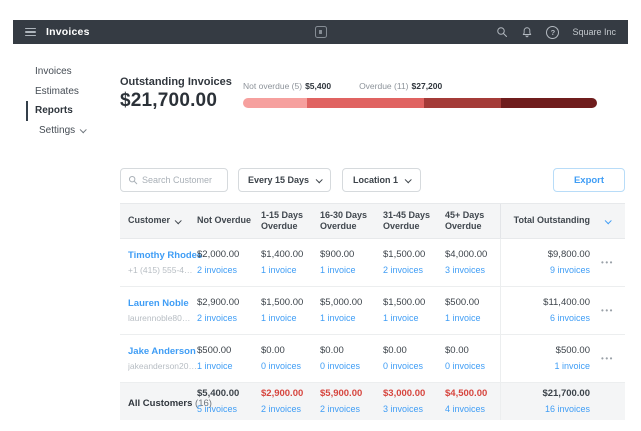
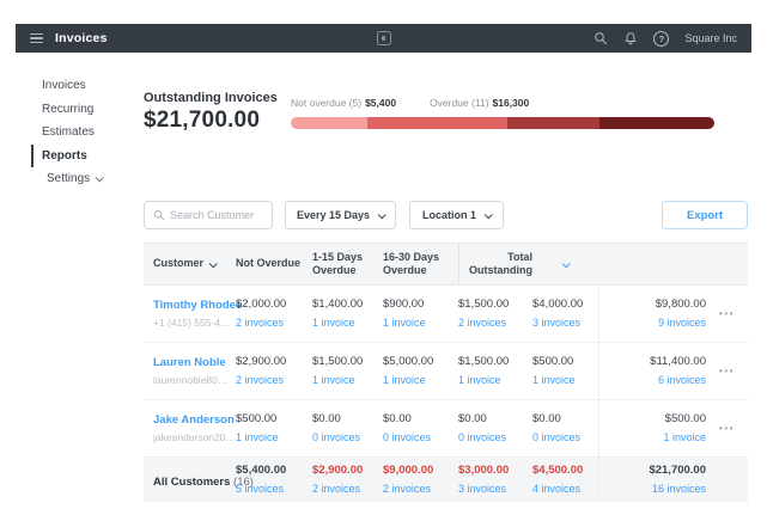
  Invoices
  ?
  Square Inc
  Invoices
+ Recurring
  Estimates
  Reports
  Settings
  Outstanding Invoices
  $21,700.00
  Not overdue (5) $5,400
- Overdue (11) $27,200
+ Overdue (11) $16,300
  Search Customer
  Every 15 Days
  Location 1
  Export
  Customer
  Not Overdue
  1-15 Days Overdue
  16-30 Days Overdue
- 31-45 Days Overdue
- 45+ Days Overdue
  Total Outstanding
  Timothy Rhode
  +1 (415) 555-4141
  $2,000.00
  2 invoices
  $1,400.00
  1 invoice
  $900.00
  1 invoice
  $1,500.00
  2 invoices
  $4,000.00
  3 invoices
  $9,800.00
  9 invoices
  Lauren Noble
  laurennoble80@g
  $2,900.00
  2 invoices
  $1,500.00
  1 invoice
  $5,000.00
  1 invoice
  $1,500.00
  1 invoice
  $500.00
  1 invoice
  $11,400.00
  6 invoices
  Jake Anderson
  jakeanderson2003
  $500.00
  1 invoice
  $0.00
  0 invoices
  $0.00
  0 invoices
  $0.00
  0 invoices
  $0.00
  0 invoices
  $500.00
  1 invoice
  All Customers (16)
  $5,400.00
  5 invoices
  $2,900.00
  2 invoices
- $5,900.00
+ $9,000.00
  2 invoices
  $3,000.00
  3 invoices
  $4,500.00
  4 invoices
  $21,700.00
  16 invoices
